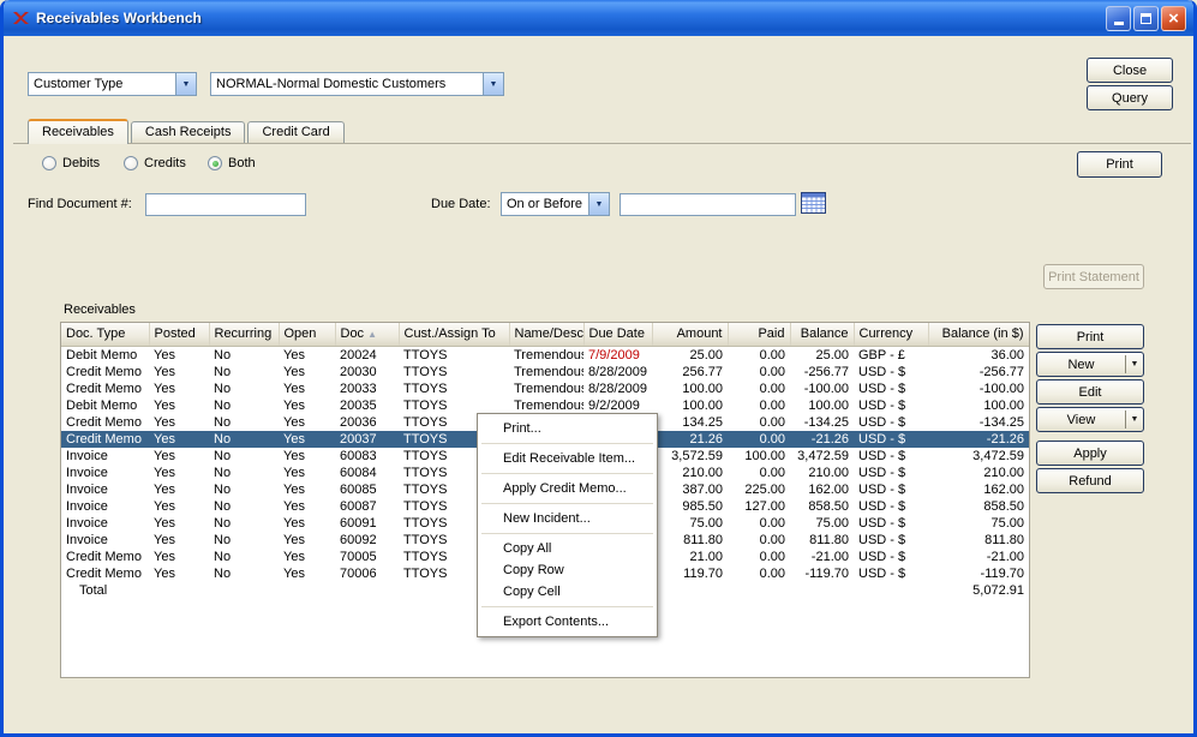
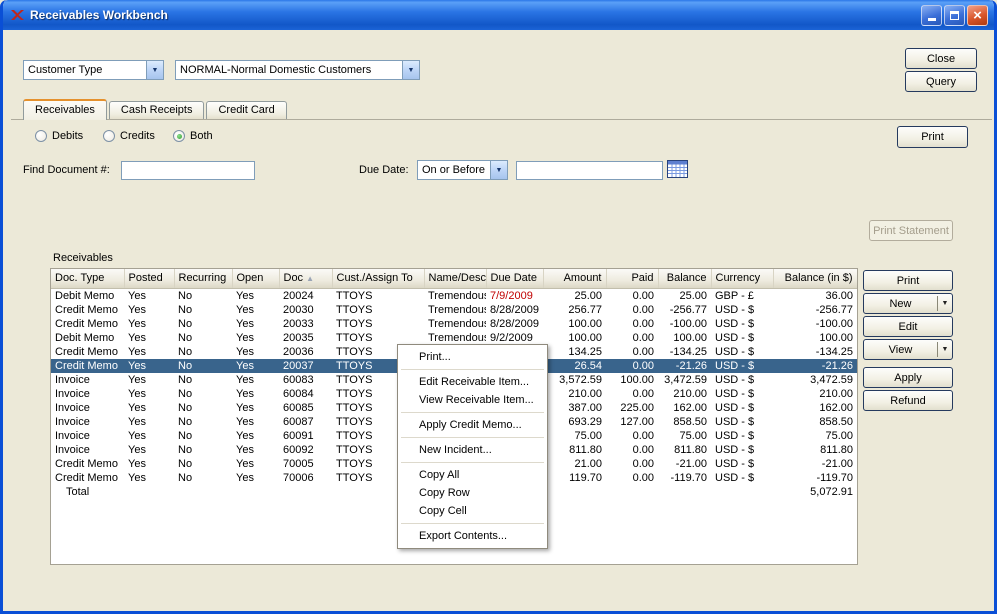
  Receivables Workbench
  ×
  Customer Type
  NORMAL-Normal Domestic Customers
  Close
  Query
  Receivables
  Cash Receipts
  Credit Card
  Debits
  Credits
  Both
  Print
  Find Document #:
  Due Date:
  On or Before
  Print Statement
  Receivables
  Doc. Type	Posted	Recurring	Open	Doc ▲	Cust./Assign To	Name/Desc	Due Date	Amount	Paid	Balance	Currency	Balance (in $)
  Debit Memo	Yes	No	Yes	20024	TTOYS	Tremendou	7/9/2009	25.00	0.00	25.00	GBP - £	36.00
  Credit Memo	Yes	No	Yes	20030	TTOYS	Tremendou	8/28/2009	256.77	0.00	-256.77	USD - $	-256.77
  Credit Memo	Yes	No	Yes	20033	TTOYS	Tremendou	8/28/2009	100.00	0.00	-100.00	USD - $	-100.00
  Debit Memo	Yes	No	Yes	20035	TTOYS	Tremendou	9/2/2009	100.00	0.00	100.00	USD - $	100.00
  Credit Memo	Yes	No	Yes	20036	TTOYS			134.25	0.00	-134.25	USD - $	-134.25
- Credit Memo	Yes	No	Yes	20037	TTOYS			21.26	0.00	-21.26	USD - $	-21.26
+ Credit Memo	Yes	No	Yes	20037	TTOYS			26.54	0.00	-21.26	USD - $	-21.26
  Invoice	Yes	No	Yes	60083	TTOYS			3,572.59	100.00	3,472.59	USD - $	3,472.59
  Invoice	Yes	No	Yes	60084	TTOYS			210.00	0.00	210.00	USD - $	210.00
  Invoice	Yes	No	Yes	60085	TTOYS			387.00	225.00	162.00	USD - $	162.00
- Invoice	Yes	No	Yes	60087	TTOYS			985.50	127.00	858.50	USD - $	858.50
+ Invoice	Yes	No	Yes	60087	TTOYS			693.29	127.00	858.50	USD - $	858.50
  Invoice	Yes	No	Yes	60091	TTOYS			75.00	0.00	75.00	USD - $	75.00
  Invoice	Yes	No	Yes	60092	TTOYS			811.80	0.00	811.80	USD - $	811.80
  Credit Memo	Yes	No	Yes	70005	TTOYS			21.00	0.00	-21.00	USD - $	-21.00
  Credit Memo	Yes	No	Yes	70006	TTOYS			119.70	0.00	-119.70	USD - $	-119.70
  Total												5,072.91
  Print
  New
  Edit
  View
  Apply
  Refund
  Print...
  Edit Receivable Item...
+ View Receivable Item...
  Apply Credit Memo...
  New Incident...
  Copy All
  Copy Row
  Copy Cell
  Export Contents...
